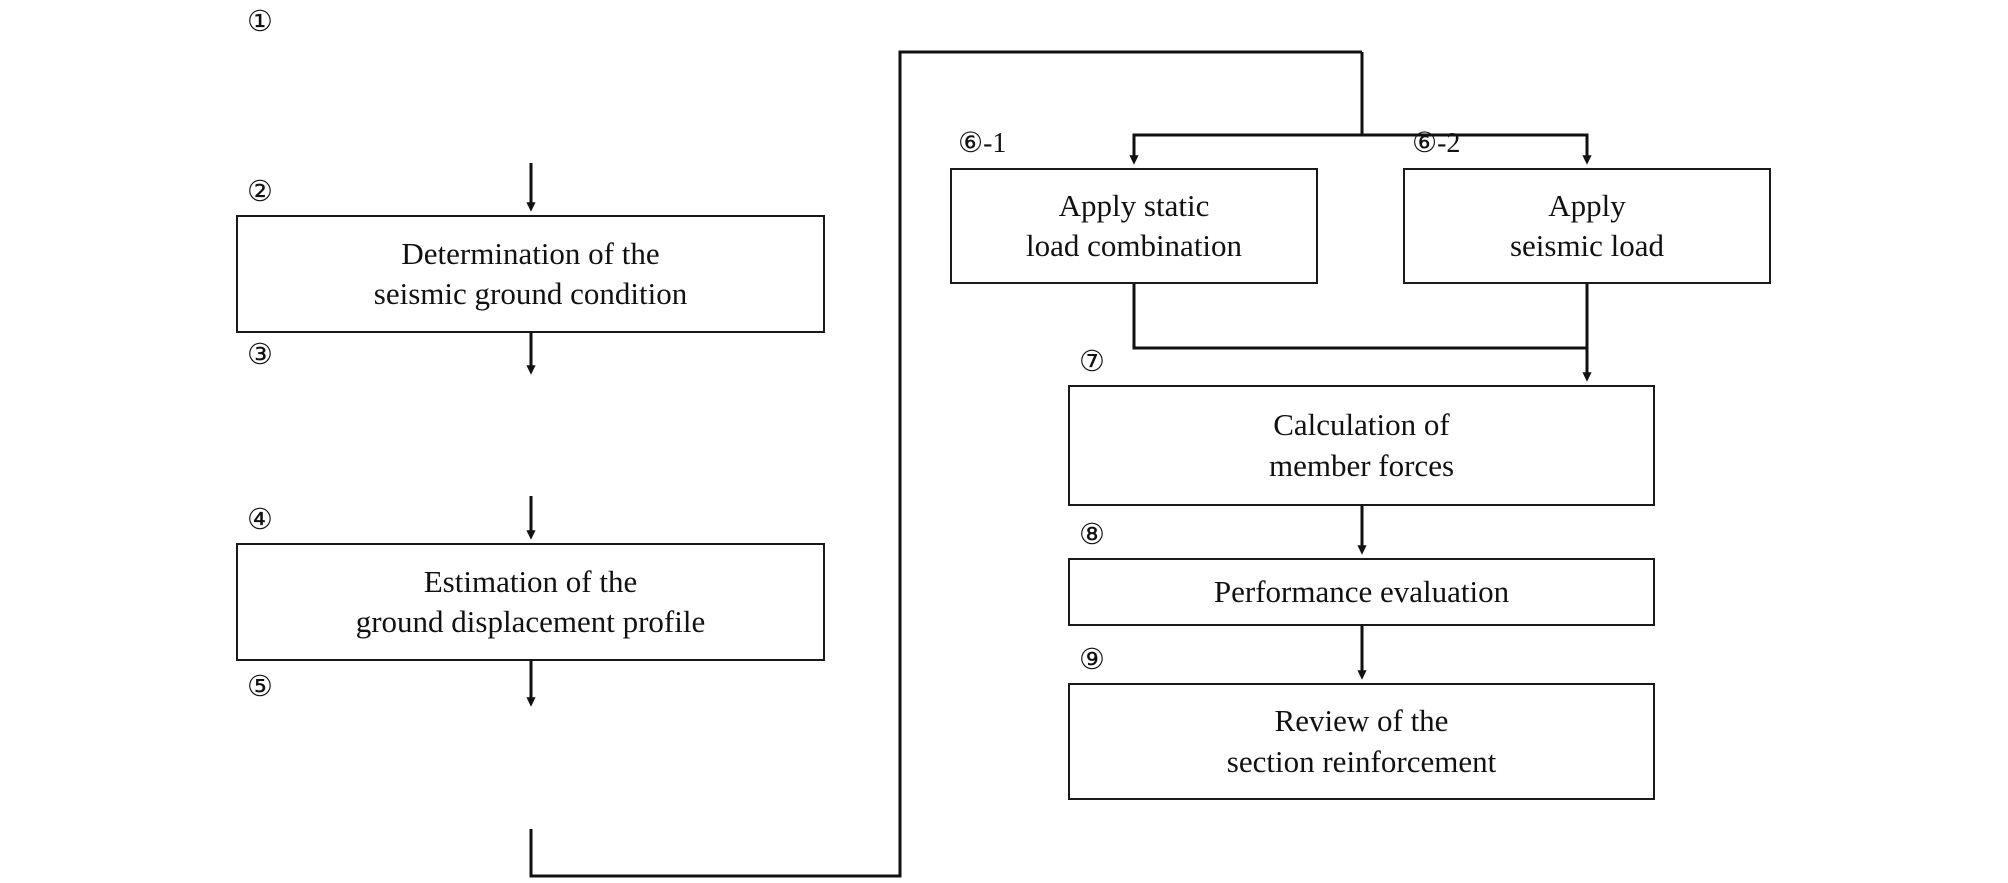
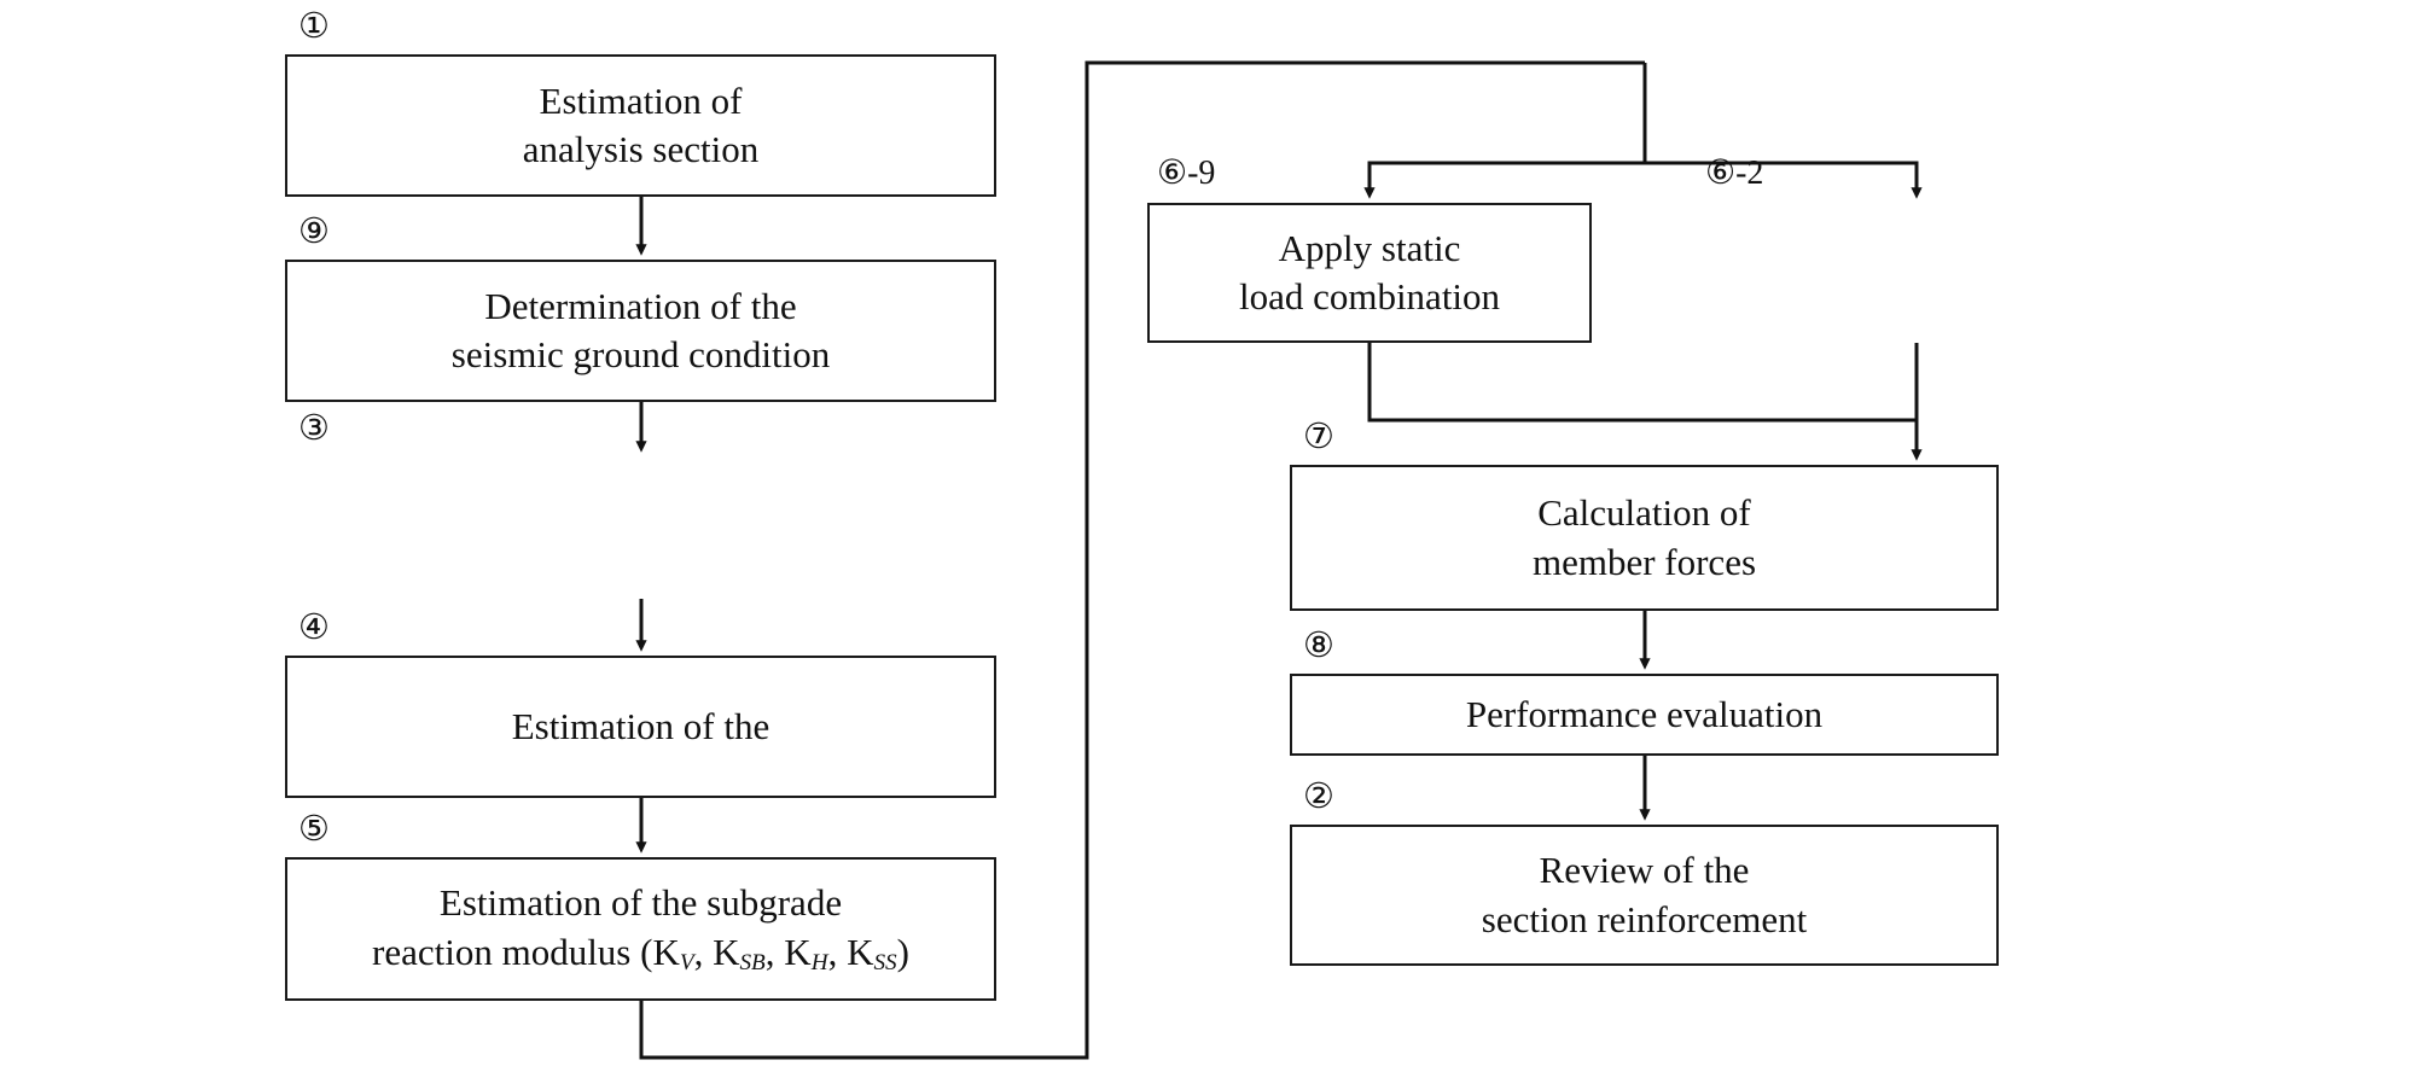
  ①
+ Estimation of
+ analysis section
- ②
+ ⑨
  Determination of the
  seismic ground condition
  ③
  ④
  Estimation of the
- ground displacement profile
  ⑤
+ Estimation of the subgrade
+ reaction modulus (KV, KSB, KH, KSS)
- ⑥-1
+ ⑥-9
  Apply static
  load combination
  ⑥-2
- Apply
- seismic load
  ⑦
  Calculation of
  member forces
  ⑧
  Performance evaluation
- ⑨
+ ②
  Review of the
  section reinforcement
